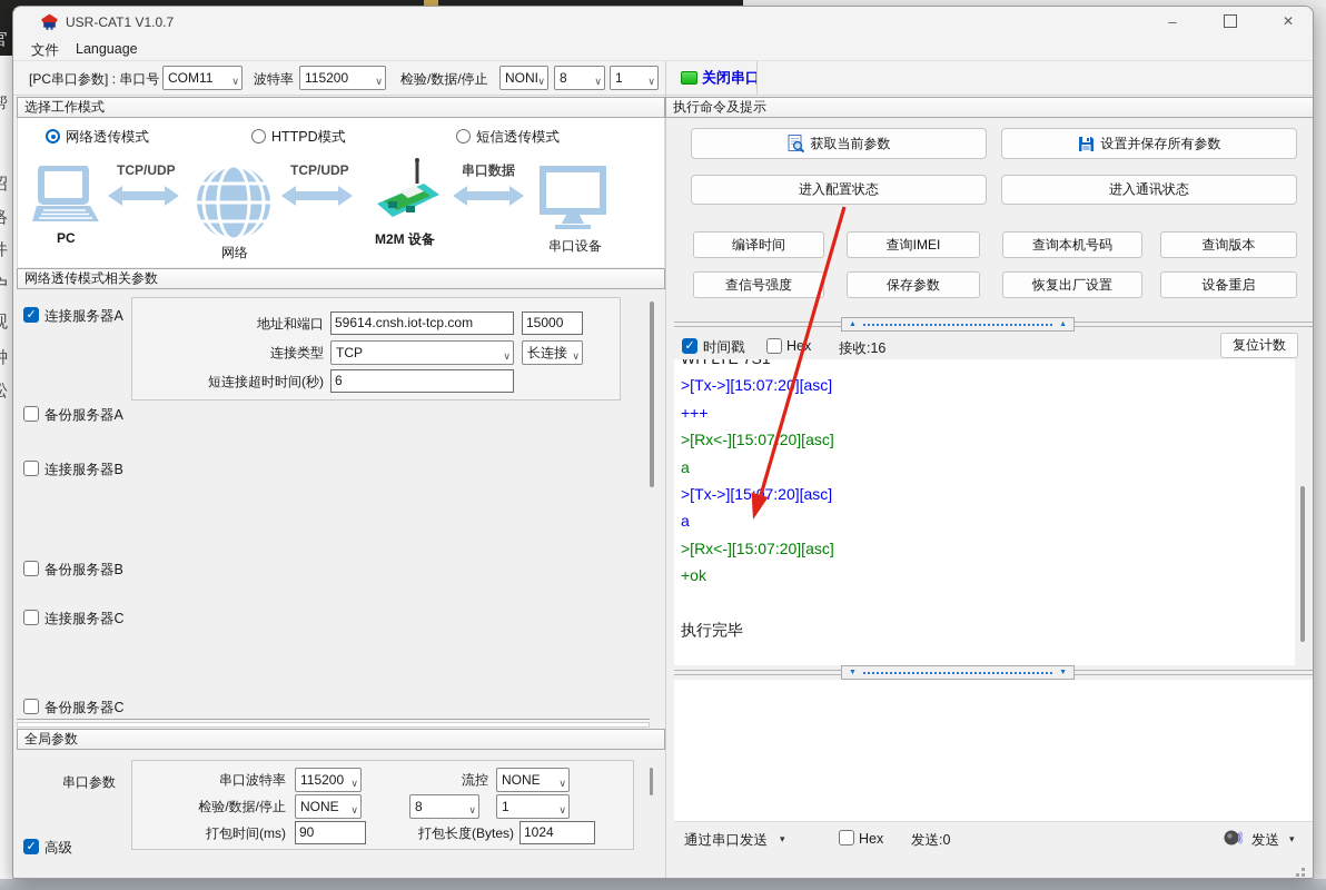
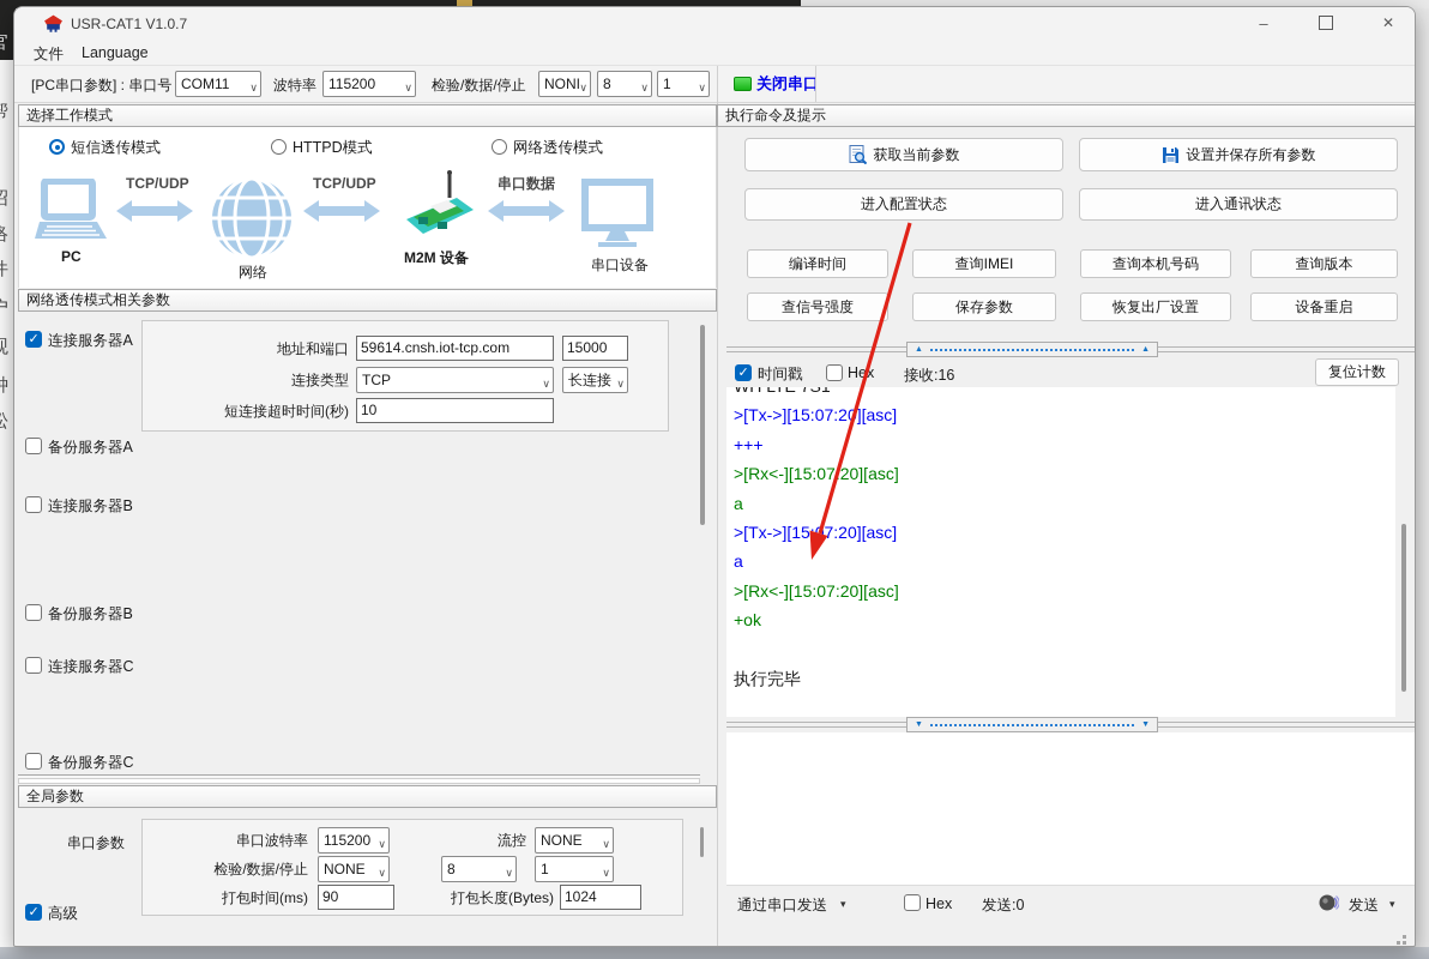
  USR-CAT1 V1.0.7
  –
  ✕
  文件
  Language
  [PC串口参数] : 串口号
  COM11
  波特率
  115200
  检验/数据/停止
  NONI
  8
  1
  关闭串口
  选择工作模式
- 网络透传模式
+ 短信透传模式
  HTTPD模式
- 短信透传模式
+ 网络透传模式
  PC
  TCP/UDP
  网络
  TCP/UDP
  M2M 设备
  串口数据
  串口设备
  网络透传模式相关参数
  连接服务器A
  地址和端口
  59614.cnsh.iot-tcp.com
  15000
  连接类型
  TCP
  长连接
  短连接超时时间(秒)
- 6
+ 10
  备份服务器A
  连接服务器B
  备份服务器B
  连接服务器C
  备份服务器C
  全局参数
  串口参数
  串口波特率
  115200
  流控
  NONE
  检验/数据/停止
  NONE
  8
  1
  打包时间(ms)
  90
  打包长度(Bytes)
  1024
  高级
  执行命令及提示
  获取当前参数
  设置并保存所有参数
  进入配置状态
  进入通讯状态
  编译时间
  查询IMEI
  查询本机号码
  查询版本
  查信号强度
  保存参数
  恢复出厂设置
  设备重启
  时间戳
  Hex
  接收:16
  复位计数
  >[Tx->][15:07:20][asc]
  +++
  >[Rx<-][15:0720][asc]
  a
  >[Tx->][157:20][asc]
  a
  >[Rx<-][15:07:20][asc]
  +ok
  执行完毕
  通过串口发送
  ▾
  Hex
  发送:0
  发送
  ▾
